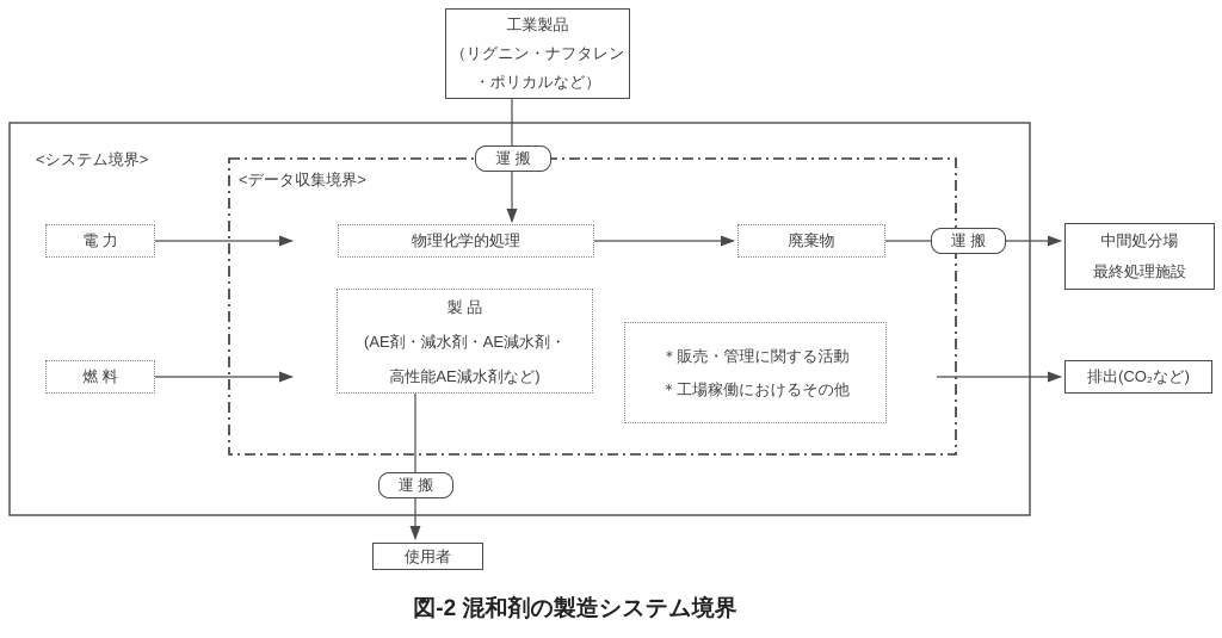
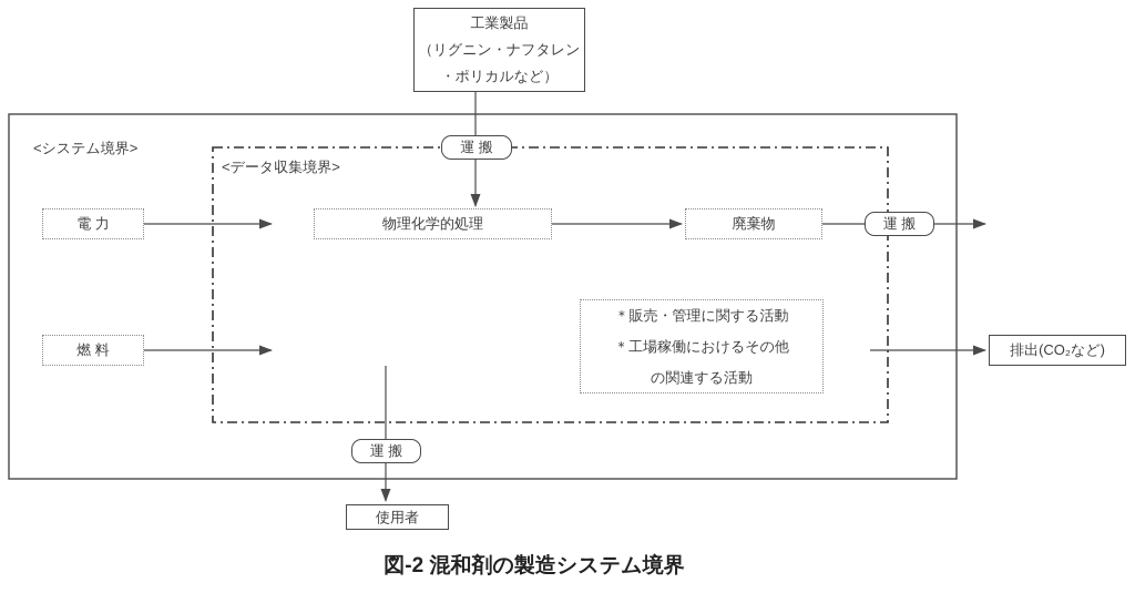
  <システム境界>
  <データ収集境界>
  工業製品
  （リグニン・ナフタレン
  ・ポリカルなど）
  運 搬
  電 力
  物理化学的処理
  廃棄物
  運 搬
- 中間処分場
- 最終処理施設
- 製 品
- (AE剤・減水剤・AE減水剤・
- 高性能AE減水剤など)
  燃 料
  ＊販売・管理に関する活動
  ＊工場稼働におけるその他
+ の関連する活動
  排出(CO₂など)
  運 搬
  使用者
  図-2 混和剤の製造システム境界
